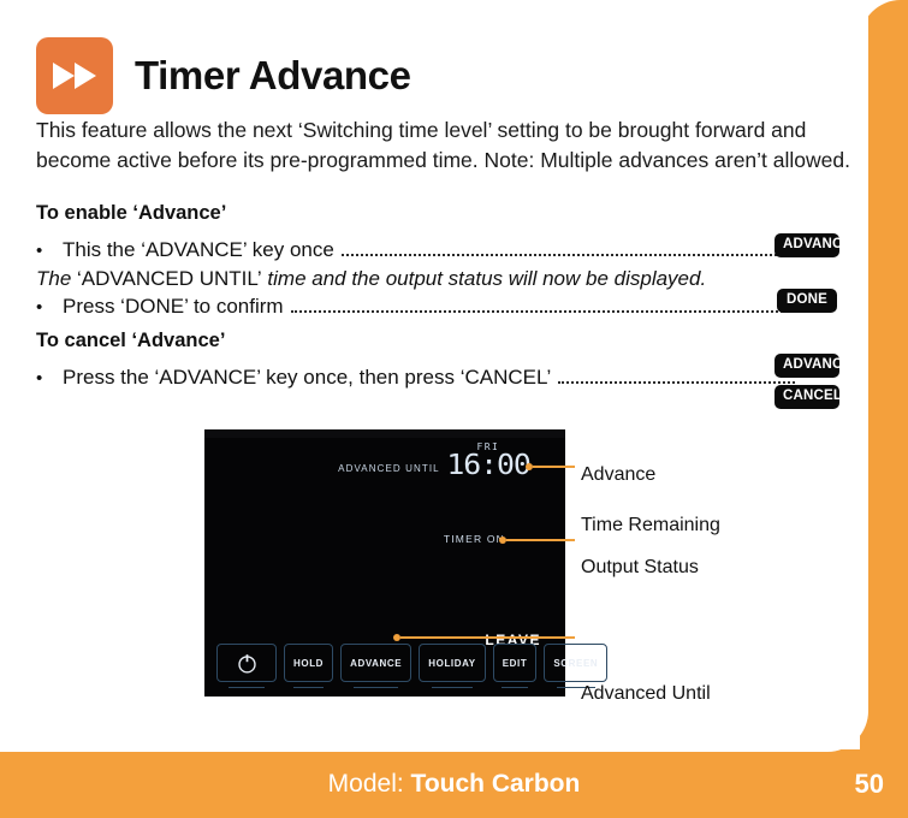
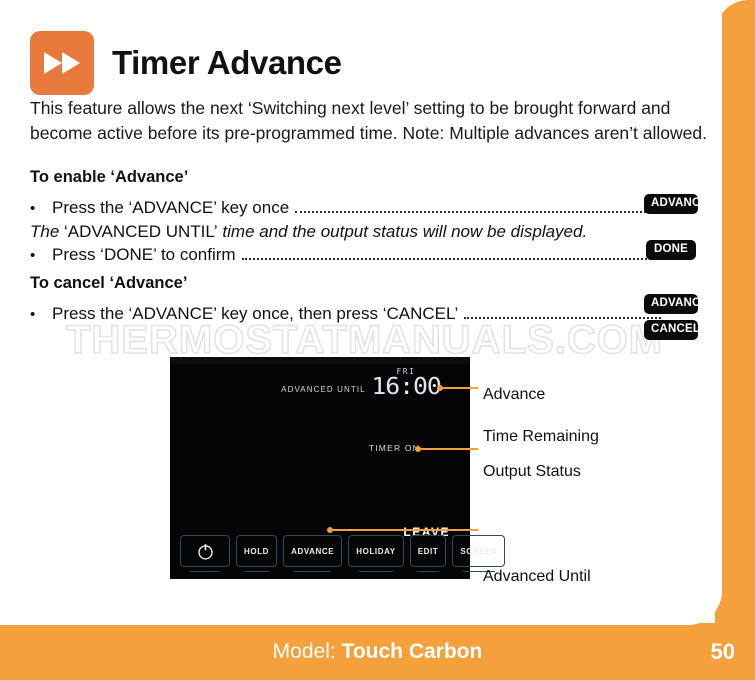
  Timer Advance
- This feature allows the next ‘Switching time level’ setting to be brought forward and become active before its pre-programmed time. Note: Multiple advances aren’t allowed.
+ This feature allows the next ‘Switching next level’ setting to be brought forward and become active before its pre-programmed time. Note: Multiple advances aren’t allowed.
  To enable ‘Advance’
  •
- This the ‘ADVANCE’ key once
+ Press the ‘ADVANCE’ key once
  ADVANCE
  The ‘ADVANCED UNTIL’ time and the output status will now be displayed.
  •
  Press ‘DONE’ to confirm
  DONE
  To cancel ‘Advance’
  •
  Press the ‘ADVANCE’ key once, then press ‘CANCEL’
  ADVANCE
  CANCEL
+ THERMOSTATMANUALS.COM
  ADVANCED UNTIL
  FRI
  16:00
  TIMER O
  LEAVE
  HOLD
  ADVANCE
  HOLIDAY
  EDIT
  SCREEN
  Advance
  Time Remaining
  Output Status
  Advanced Until
  Model: Touch Carbon
  50
